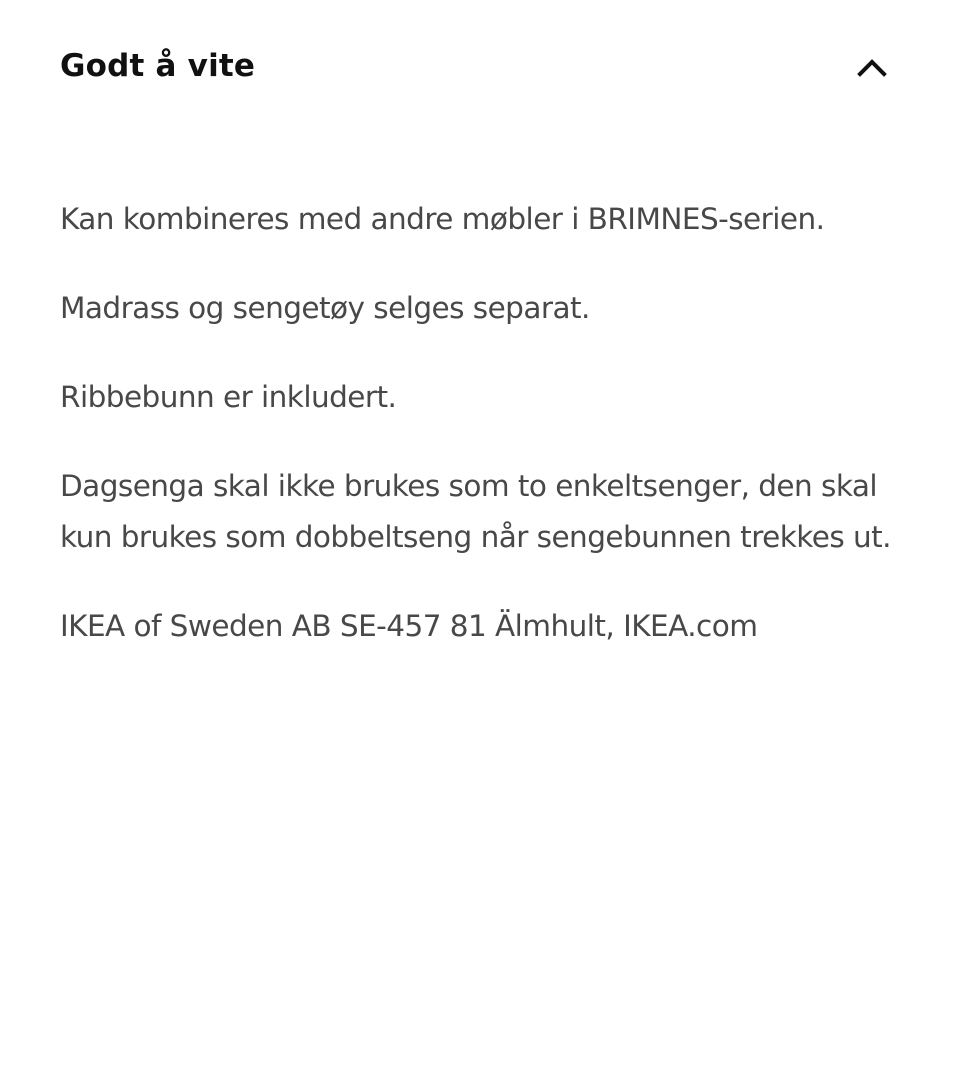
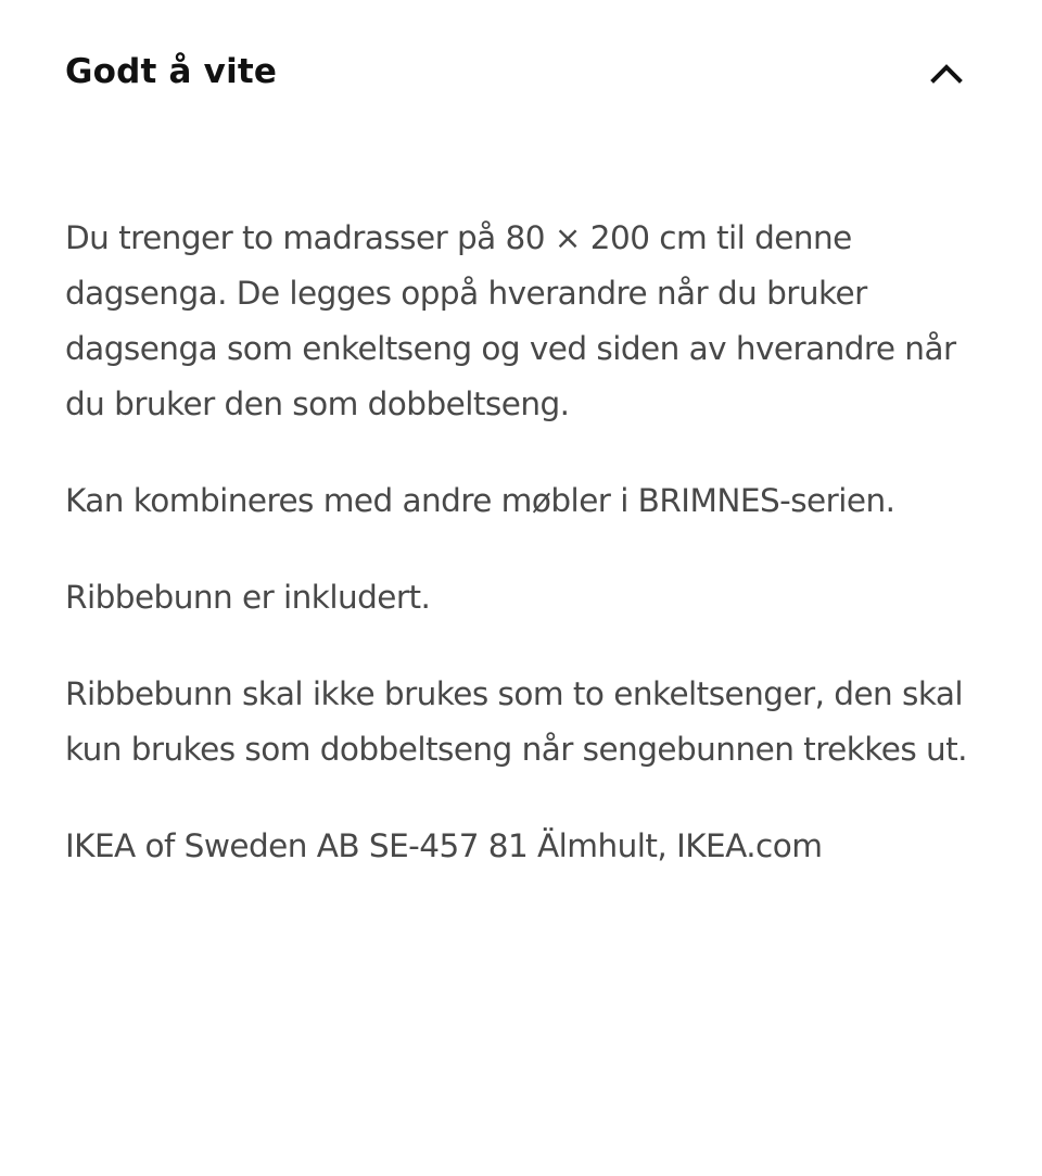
  Godt å vite
+ Du trenger to madrasser på 80 × 200 cm til denne dagsenga. De legges oppå hverandre når du bruker dagsenga som enkeltseng og ved siden av hverandre når du bruker den som dobbeltseng.
  Kan kombineres med andre møbler i BRIMNES-serien.
- Madrass og sengetøy selges separat.
  Ribbebunn er inkludert.
- Dagsenga skal ikke brukes som to enkeltsenger, den skal kun brukes som dobbeltseng når sengebunnen trekkes ut.
+ Ribbebunn skal ikke brukes som to enkeltsenger, den skal kun brukes som dobbeltseng når sengebunnen trekkes ut.
  IKEA of Sweden AB SE-457 81 Älmhult, IKEA.com
